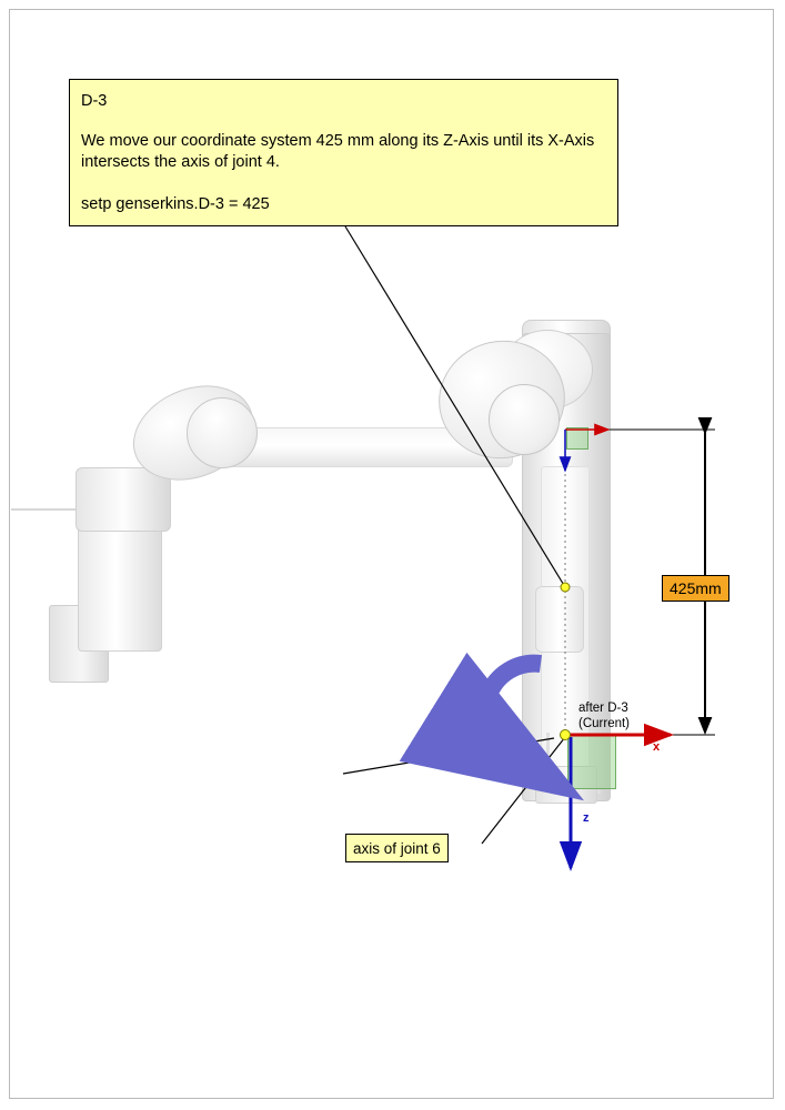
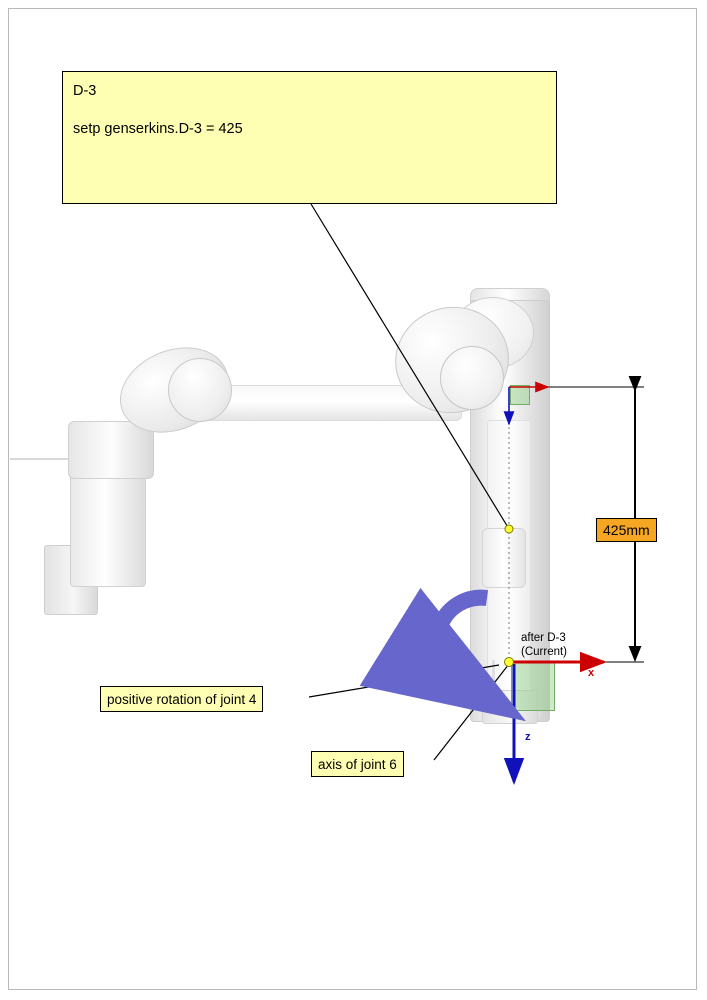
  after D-3
  (Current)
  x
  z
  D-3
- We move our coordinate system 425 mm along its Z-Axis until its X-Axis intersects the axis of joint 4.
  setp genserkins.D-3 = 425
+ positive rotation of joint 4
  axis of joint 6
  425mm
